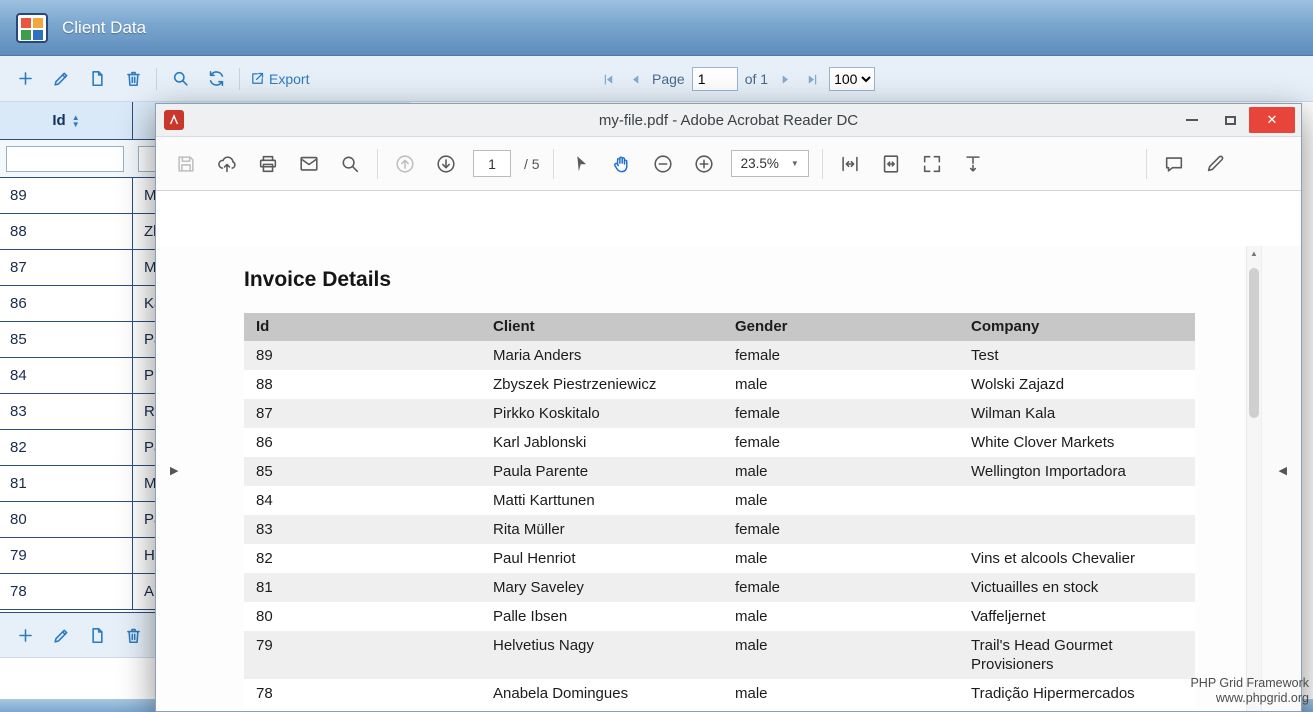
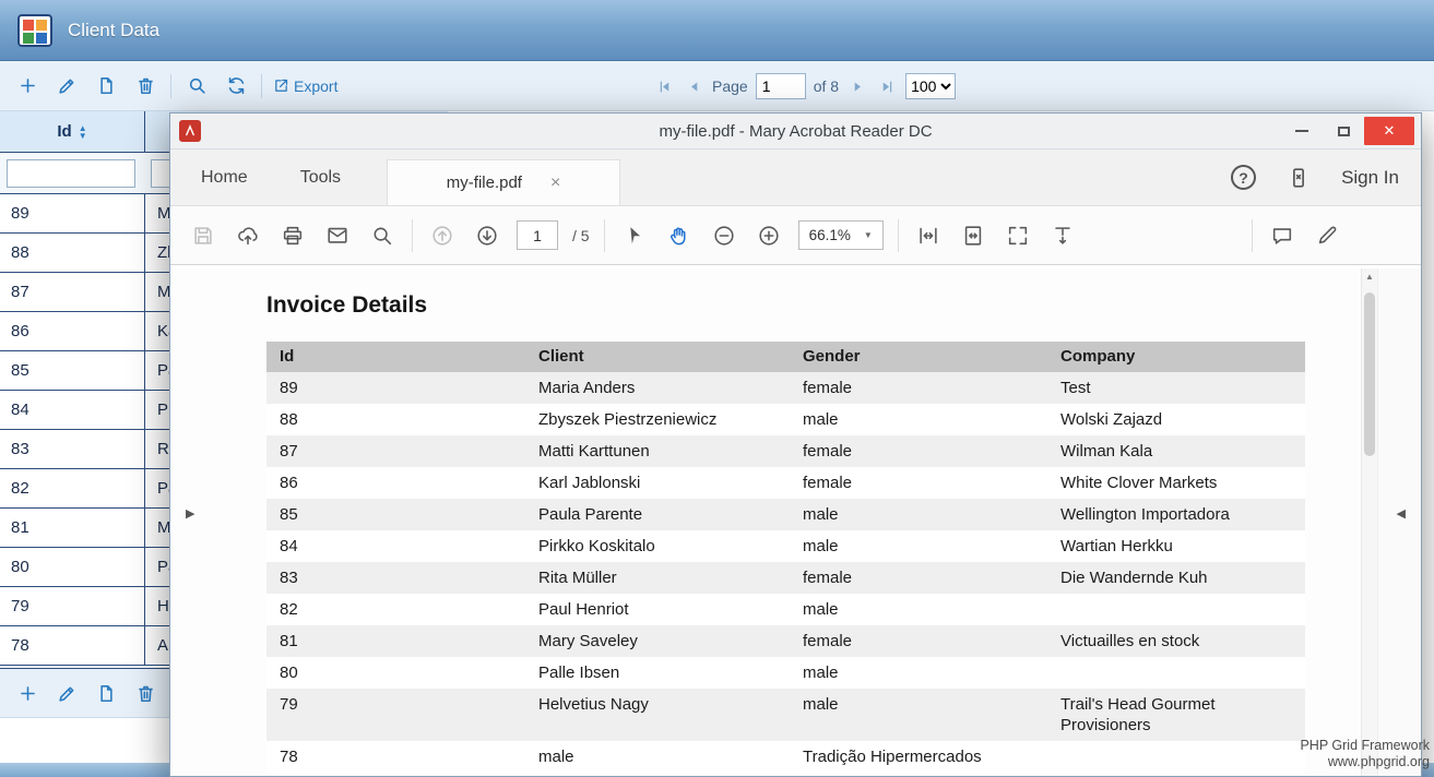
  Client Data
  Export
  Page
  1
- of 1
+ of 8
  100
  Id
  ▲
  ▼
  89
  M
  88
  87
  M
  86
  85
  84
  83
  82
  81
  M
  80
  79
  78
- my-file.pdf - Adobe Acrobat Reader DC
+ my-file.pdf - Mary Acrobat Reader DC
  ✕
+ Home
+ Tools
+ my-file.pdf
+ ×
+ ?
+ Sign In
  1
  / 5
- 23.5%
+ 66.1%
  ▼
  ▶
  Invoice Details
  Id
  Client
  Gender
  Company
  89
  Maria Anders
  female
  Test
  88
  Zbyszek Piestrzeniewicz
  male
  Wolski Zajazd
  87
- Pirkko Koskitalo
+ Matti Karttunen
  female
  Wilman Kala
  86
  Karl Jablonski
  female
  White Clover Markets
  85
  Paula Parente
  male
  Wellington Importadora
  84
- Matti Karttunen
+ Pirkko Koskitalo
  male
+ Wartian Herkku
  83
  Rita Müller
  female
+ Die Wandernde Kuh
  82
  Paul Henriot
  male
- Vins et alcools Chevalier
  81
  Mary Saveley
  female
  Victuailles en stock
  80
  Palle Ibsen
  male
- Vaffeljernet
  79
  Helvetius Nagy
  male
  Trail's Head Gourmet Provisioners
  78
- Anabela Domingues
  male
  Tradição Hipermercados
  ▲
  ◀
  PHP Grid Framework
  www.phpgrid.org
